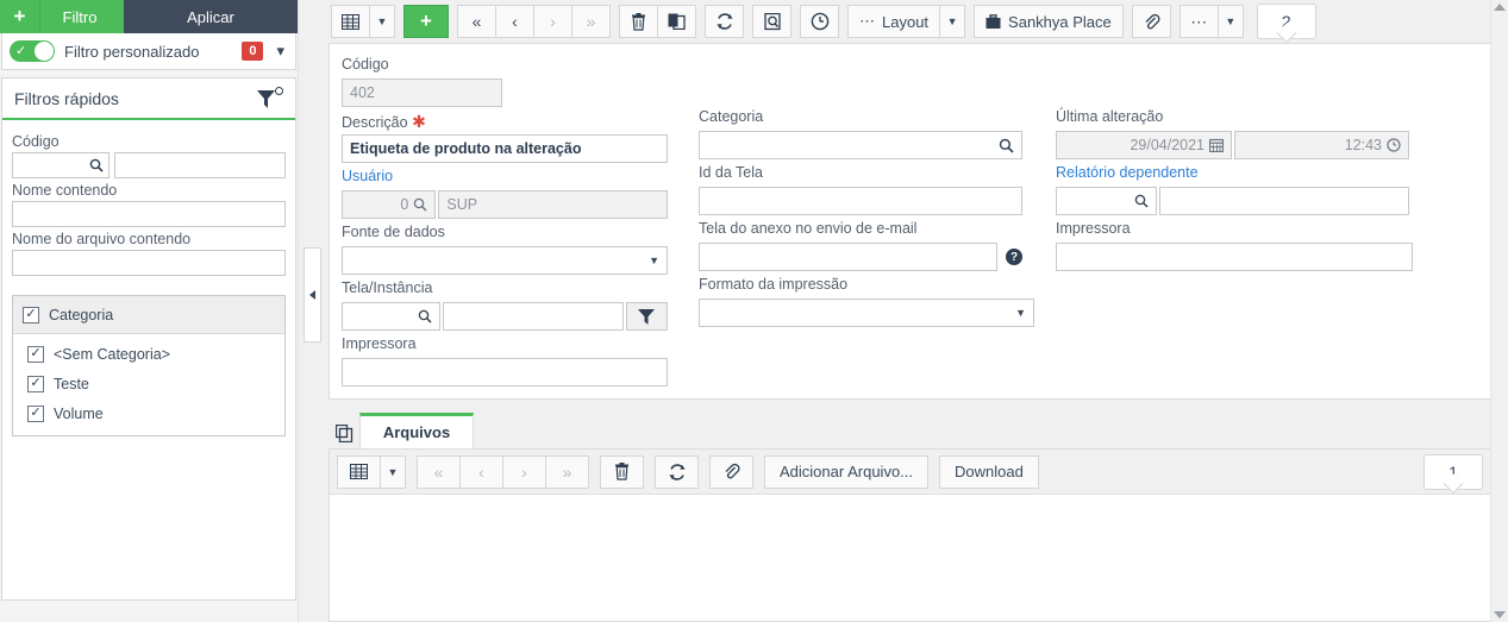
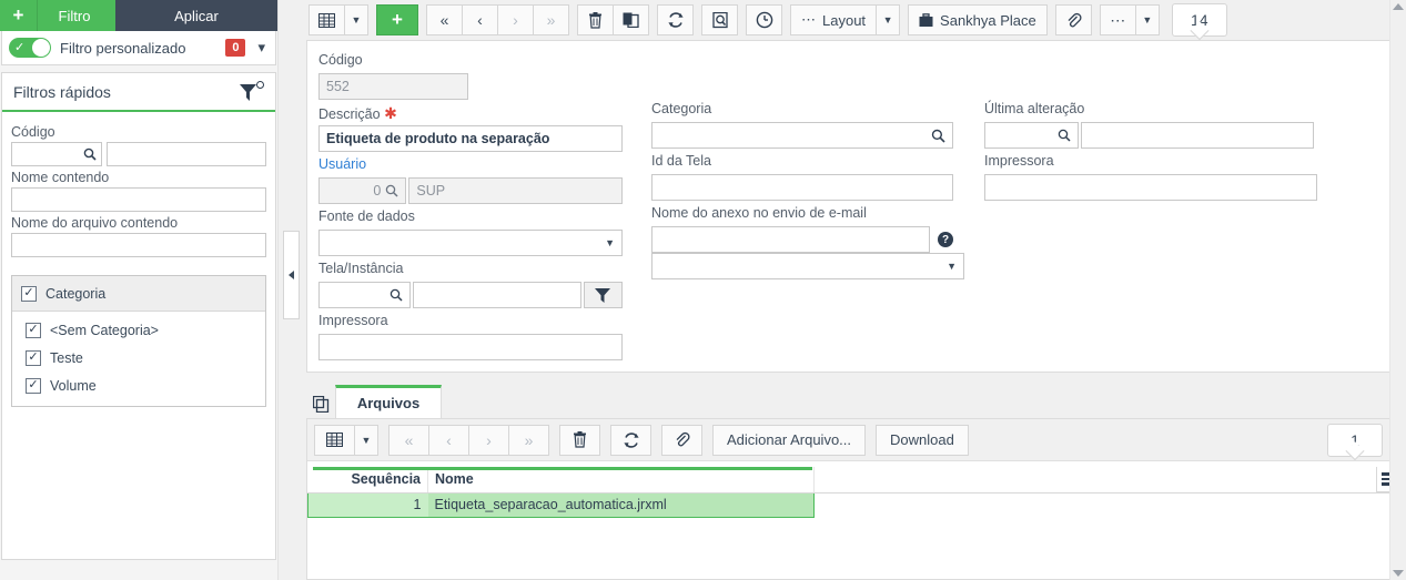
  +
  Filtro
  Aplicar
  ✓
  Filtro personalizado
  0
  ▾
  Filtros rápidos
  Código
  Nome contendo
  Nome do arquivo contendo
  ✓
  Categoria
  ✓
  <Sem Categoria>
  ✓
  Teste
  ✓
  Volume
  ▼
  +
  «
  ‹
  ›
  »
  ⋯
  Layout
  ▼
  Sankhya Place
  ⋯
  ▼
- 2
+ 14
  Código
- 402
+ 552
  Descrição ✱
- Etiqueta de produto na alteração
+ Etiqueta de produto na separação
  Usuário
  0
  SUP
  Fonte de dados
  ▼
  Tela/Instância
  Impressora
  Categoria
  Id da Tela
- Tela do anexo no envio de e-mail
+ Nome do anexo no envio de e-mail
  ?
- Formato da impressão
  ▼
  Última alteração
- 29/04/2021
- 12:43
- Relatório dependente
  Impressora
  Arquivos
  ▼
  «
  ‹
  ›
  »
  Adicionar Arquivo...
  Download
  1
+ Sequência	Nome
+ 1	Etiqueta_separacao_automatica.jrxml
